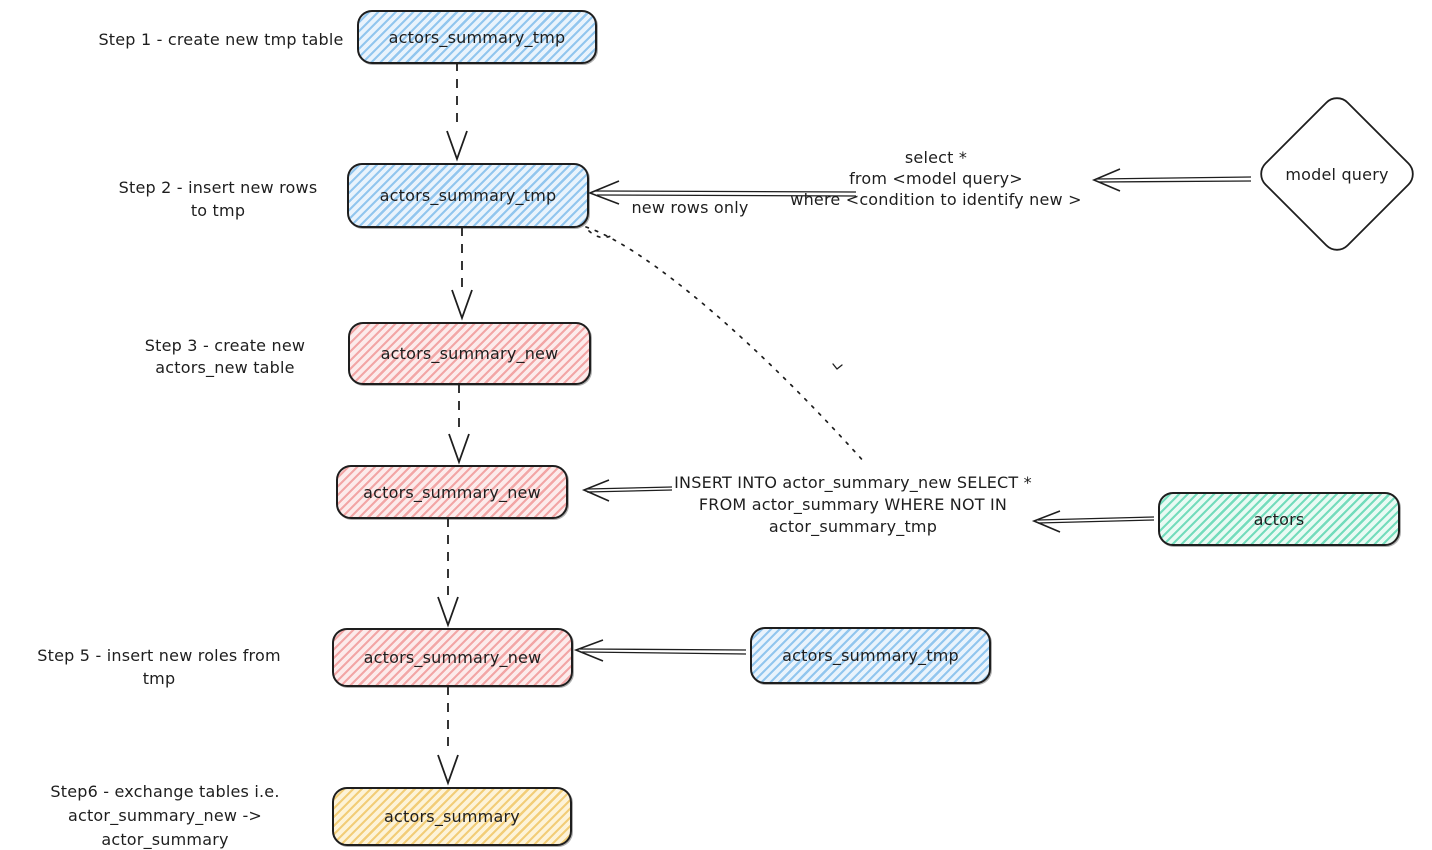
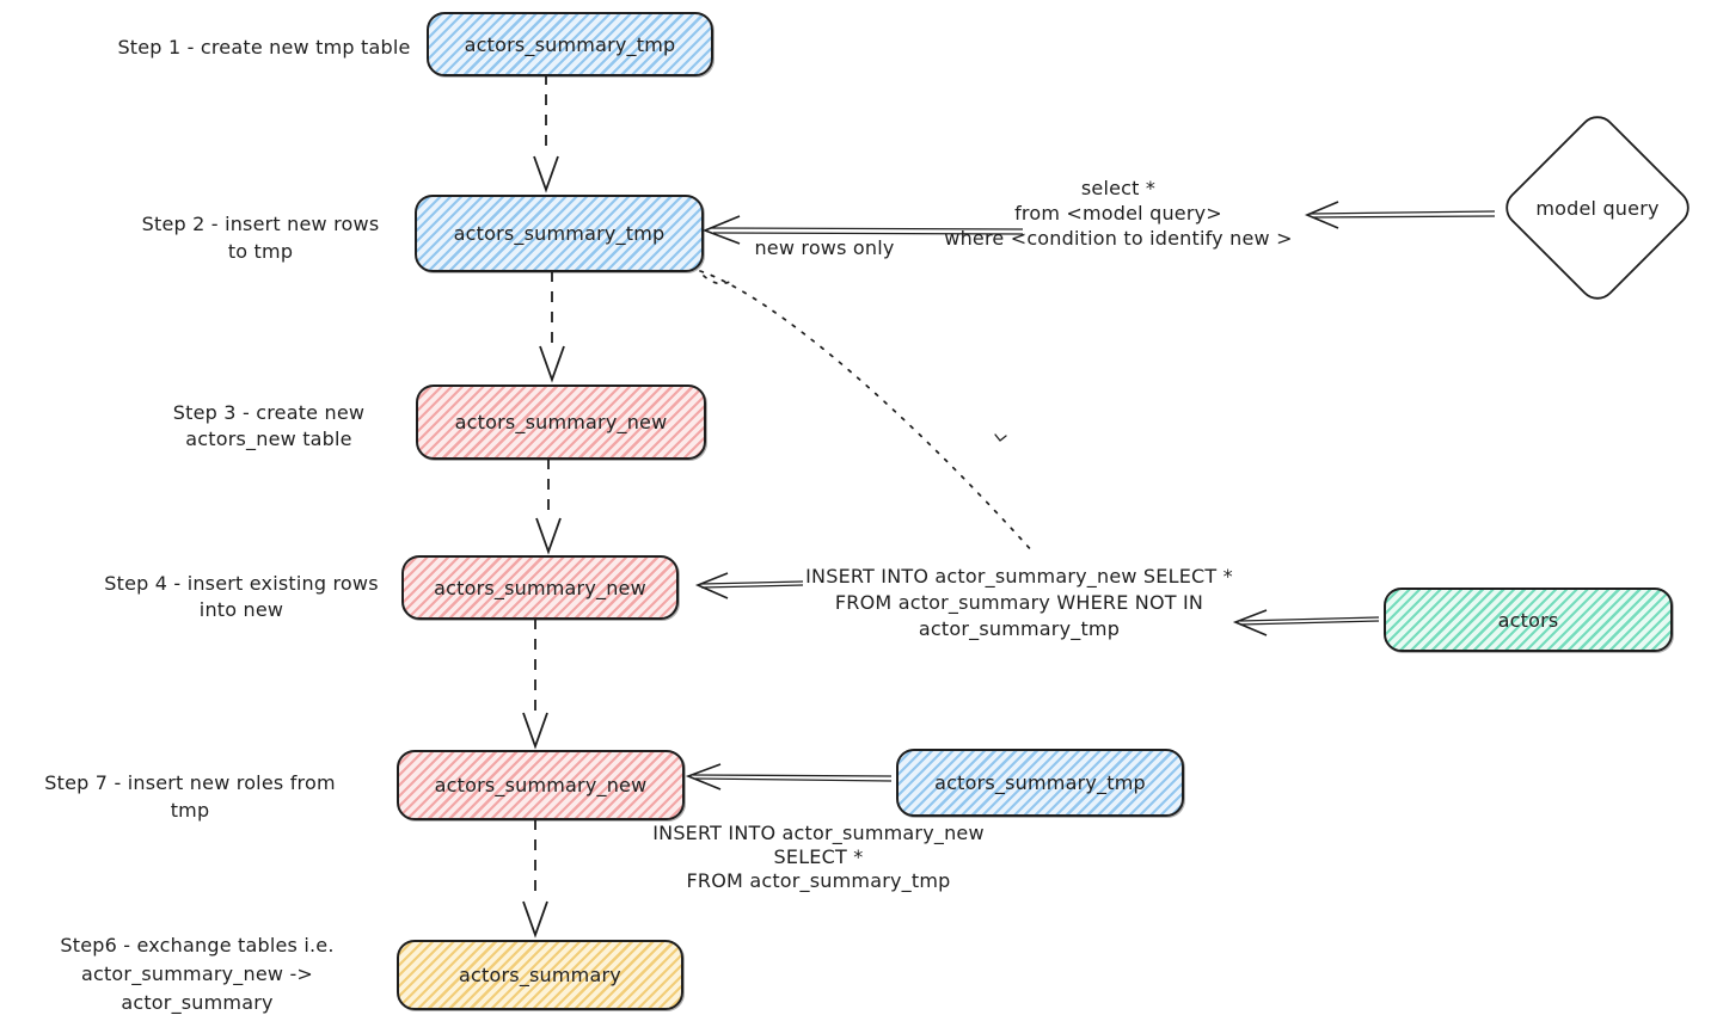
  actors_summary_tmp
  actors_summary_tmp
  actors_summary_new
  actors_summary_new
  actors_summary_new
  actors_summary
  actors
  actors_summary_tmp
  model query
  Step 1 - create new tmp table
  Step 2 - insert new rows
  to tmp
  Step 3 - create new
  actors_new table
+ Step 4 - insert existing rows
+ into new
- Step 5 - insert new roles from tmp
+ Step 7 - insert new roles from tmp
  Step6 - exchange tables i.e.
  actor_summary_new -> actor_summary
  select *
  from <model query>
  where <condition to identify new >
  new rows only
  INSERT INTO actor_summary_new SELECT *
  FROM actor_summary WHERE NOT IN
  actor_summary_tmp
+ INSERT INTO actor_summary_new
+ SELECT *
+ FROM actor_summary_tmp
